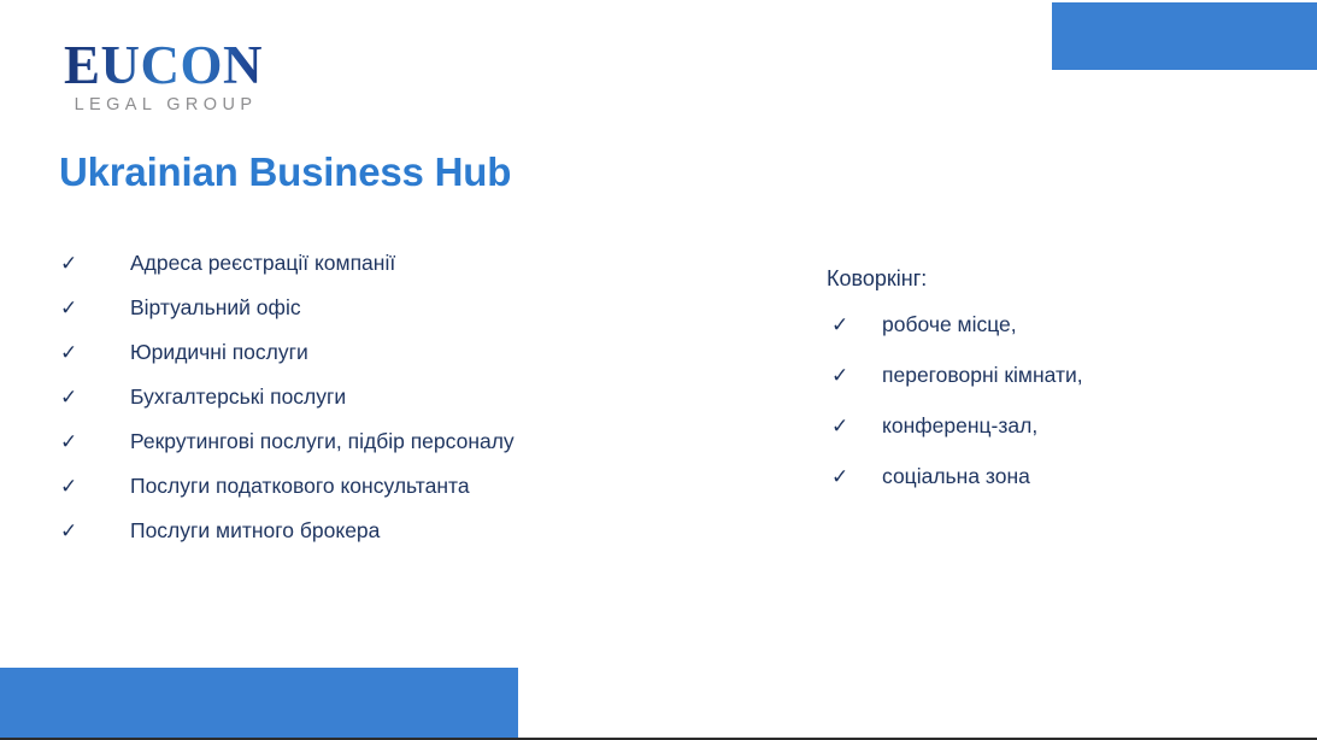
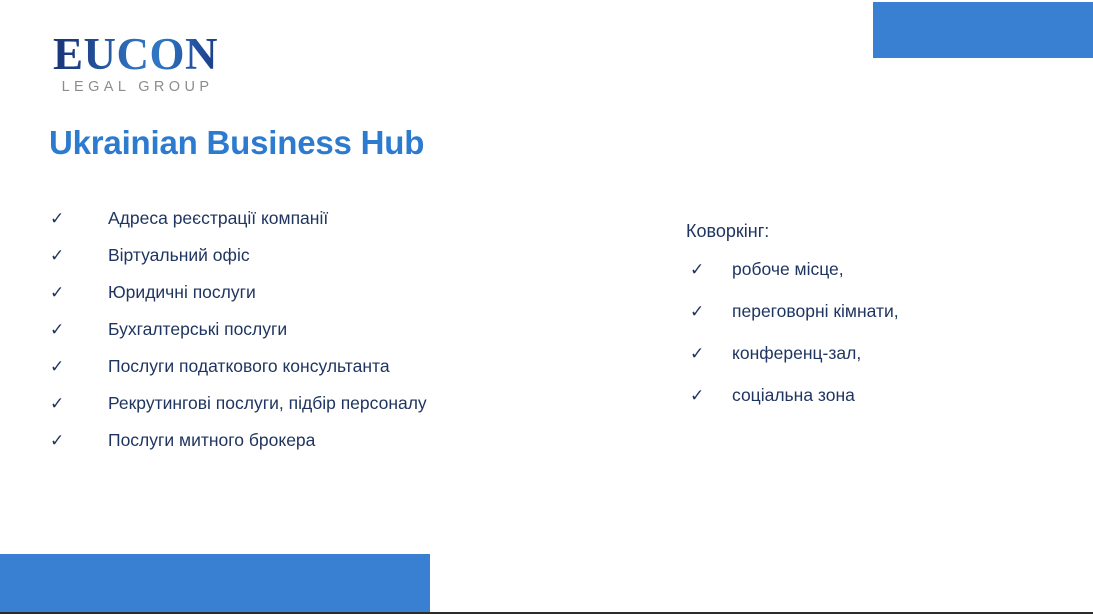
  EUCON
  LEGAL GROUP
  Ukrainian Business Hub
  ✓
  Адреса реєстрації компанії
  ✓
  Віртуальний офіс
  ✓
  Юридичні послуги
  ✓
  Бухгалтерські послуги
  ✓
- Рекрутингові послуги, підбір персоналу
+ Послуги податкового консультанта
  ✓
- Послуги податкового консультанта
+ Рекрутингові послуги, підбір персоналу
  ✓
  Послуги митного брокера
  Коворкінг:
  ✓
  робоче місце,
  ✓
  переговорні кімнати,
  ✓
  конференц-зал,
  ✓
  соціальна зона
